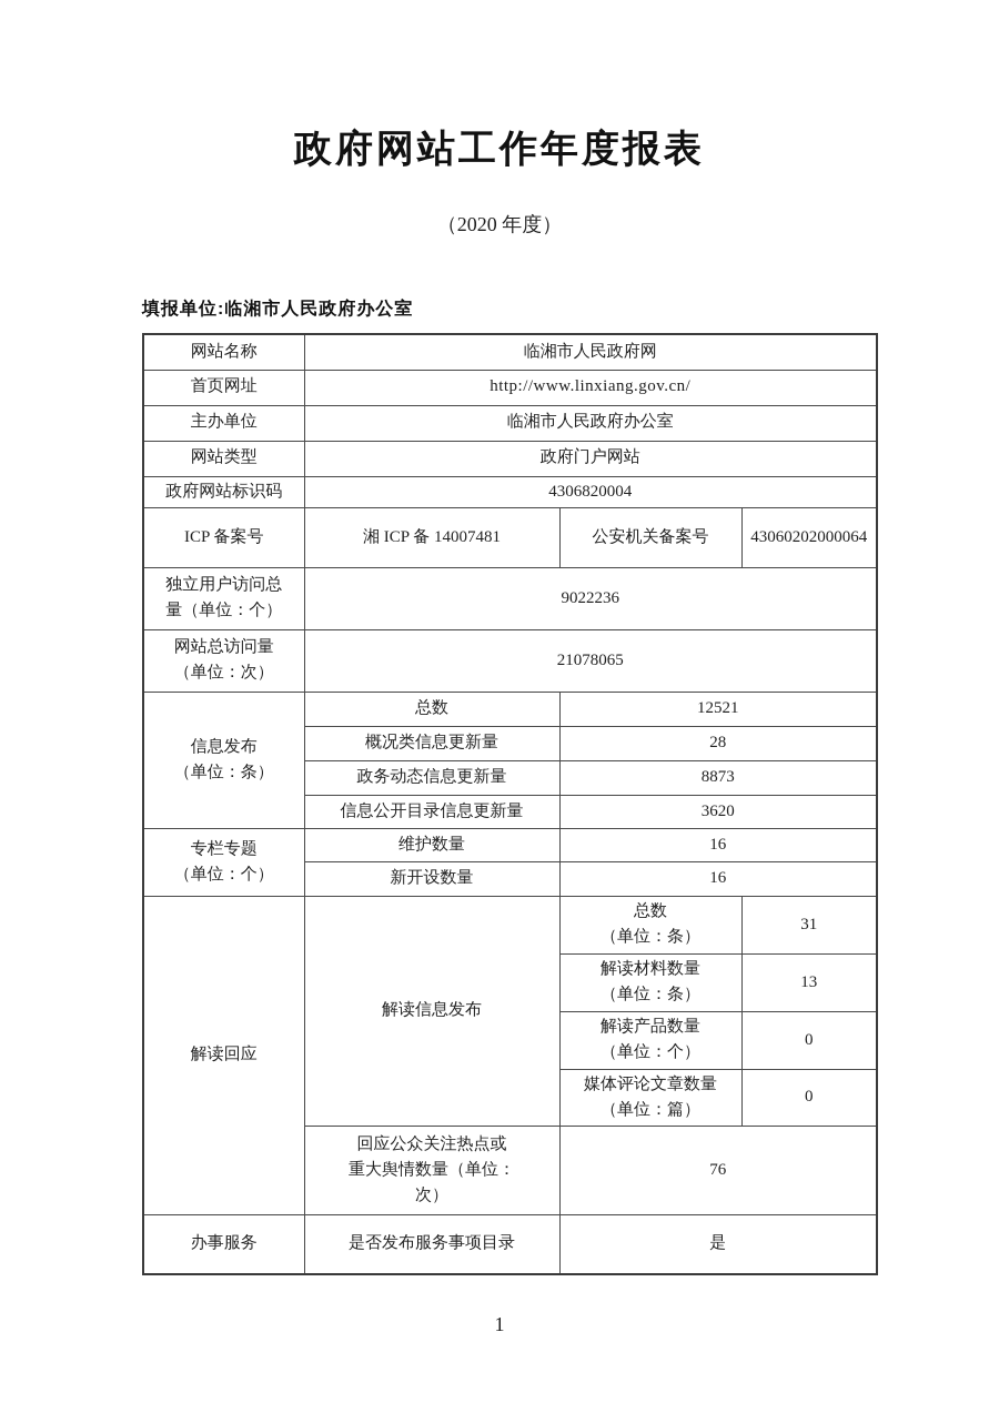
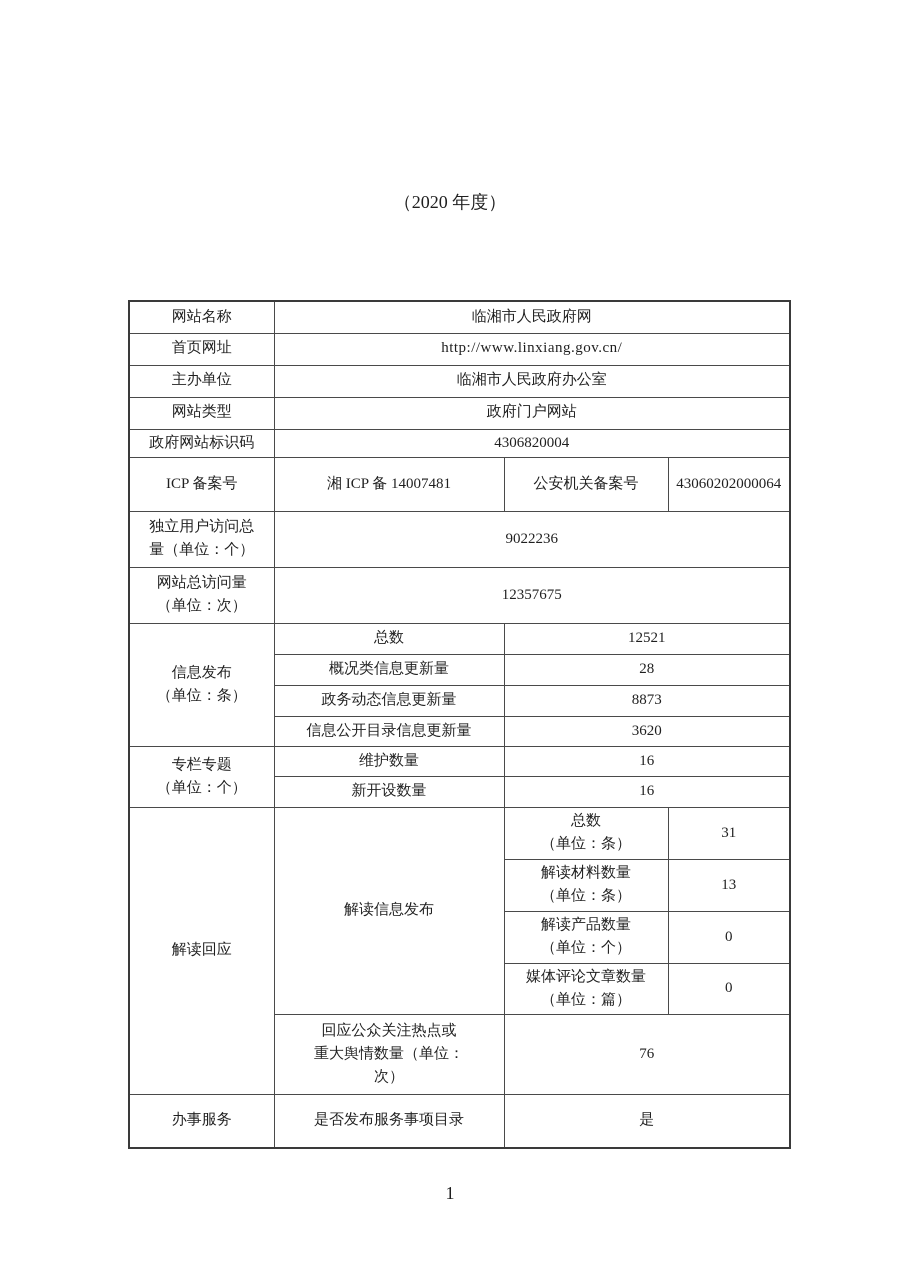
- 政府网站工作年度报表
  （2020 年度）
- 填报单位:临湘市人民政府办公室
  网站名称	临湘市人民政府网
  首页网址	http://www.linxiang.gov.cn/
  主办单位	临湘市人民政府办公室
  网站类型	政府门户网站
  政府网站标识码	4306820004
  ICP 备案号	湘 ICP 备 14007481	公安机关备案号	43060202000064
  独立用户访问总 量（单位：个）	9022236
- 网站总访问量 （单位：次）	21078065
+ 网站总访问量 （单位：次）	12357675
  信息发布 （单位：条）	总数	12521
  概况类信息更新量	28
  政务动态信息更新量	8873
  信息公开目录信息更新量	3620
  专栏专题 （单位：个）	维护数量	16
  新开设数量	16
  解读回应	解读信息发布	总数 （单位：条）	31
  解读材料数量 （单位：条）	13
  解读产品数量 （单位：个）	0
  媒体评论文章数量 （单位：篇）	0
  回应公众关注热点或 重大舆情数量（单位： 次）	76
  办事服务	是否发布服务事项目录	是
  1
